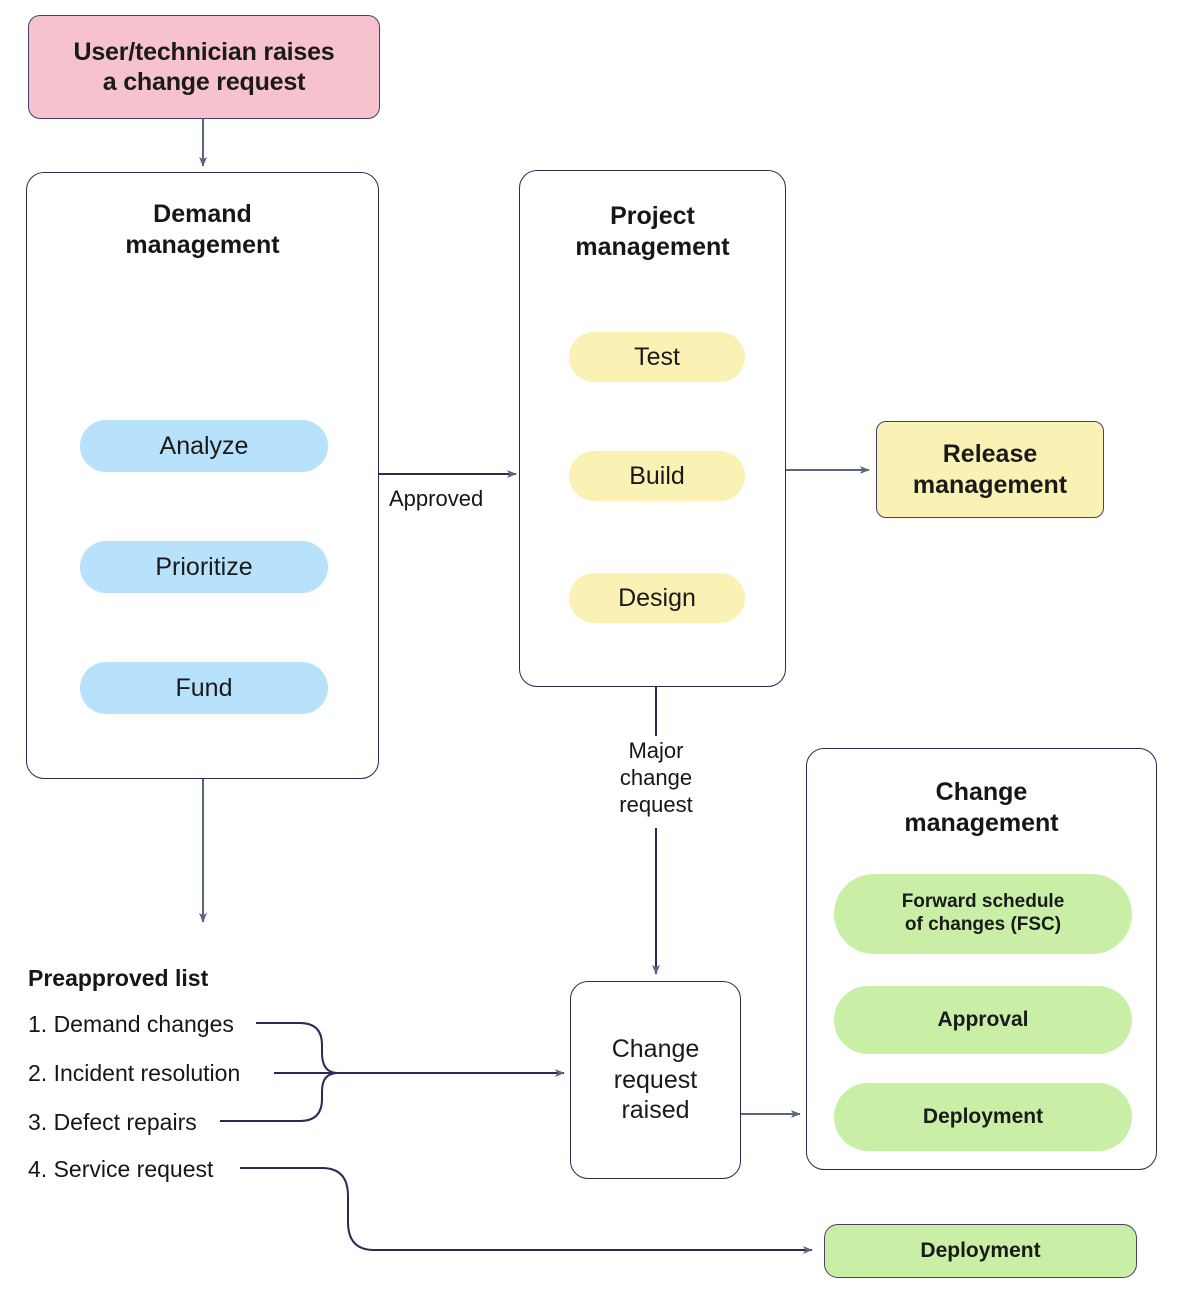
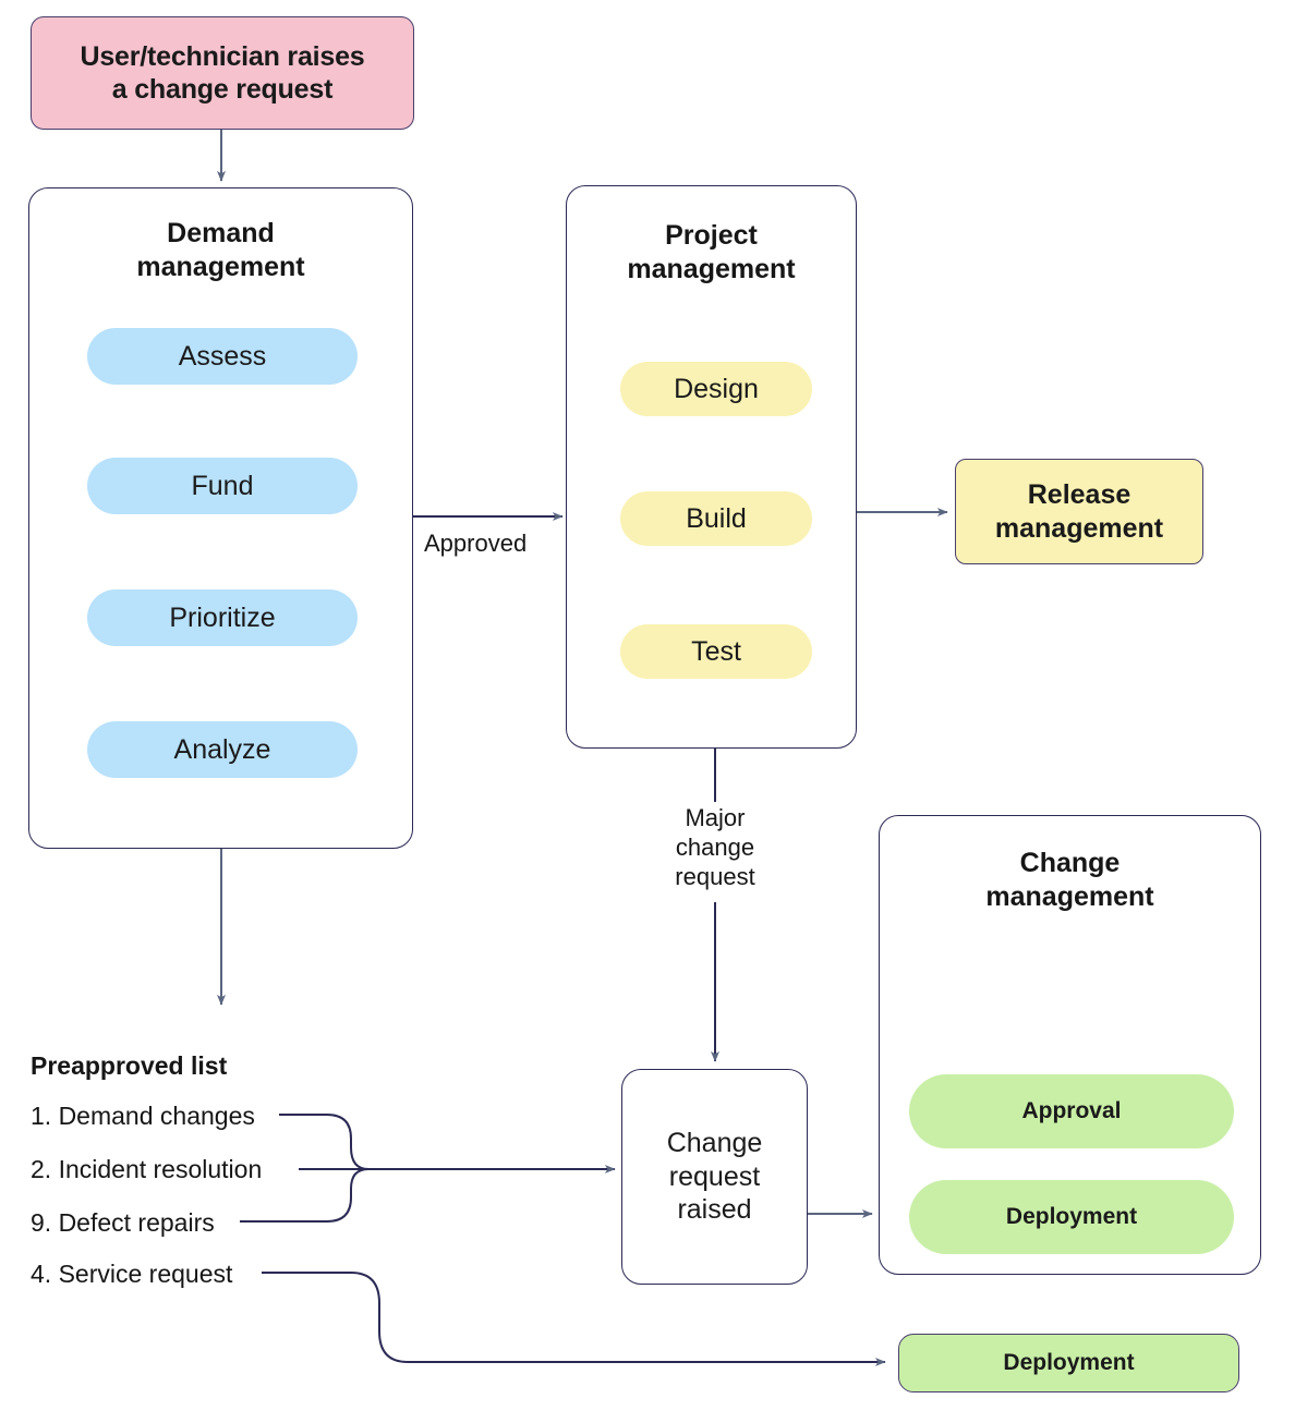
  User/technician raises
  a change request
  Demand
  management
+ Assess
- Analyze
+ Fund
  Prioritize
- Fund
+ Analyze
  Project
  management
- Test
+ Design
  Build
- Design
+ Test
  Release
  management
  Change
  management
- Forward schedule
- of changes (FSC)
  Approval
  Deployment
  Change
  request
  raised
  Deployment
  Approved
  Major
  change
  request
  Preapproved list
  1. Demand changes
  2. Incident resolution
- 3. Defect repairs
+ 9. Defect repairs
  4. Service request
